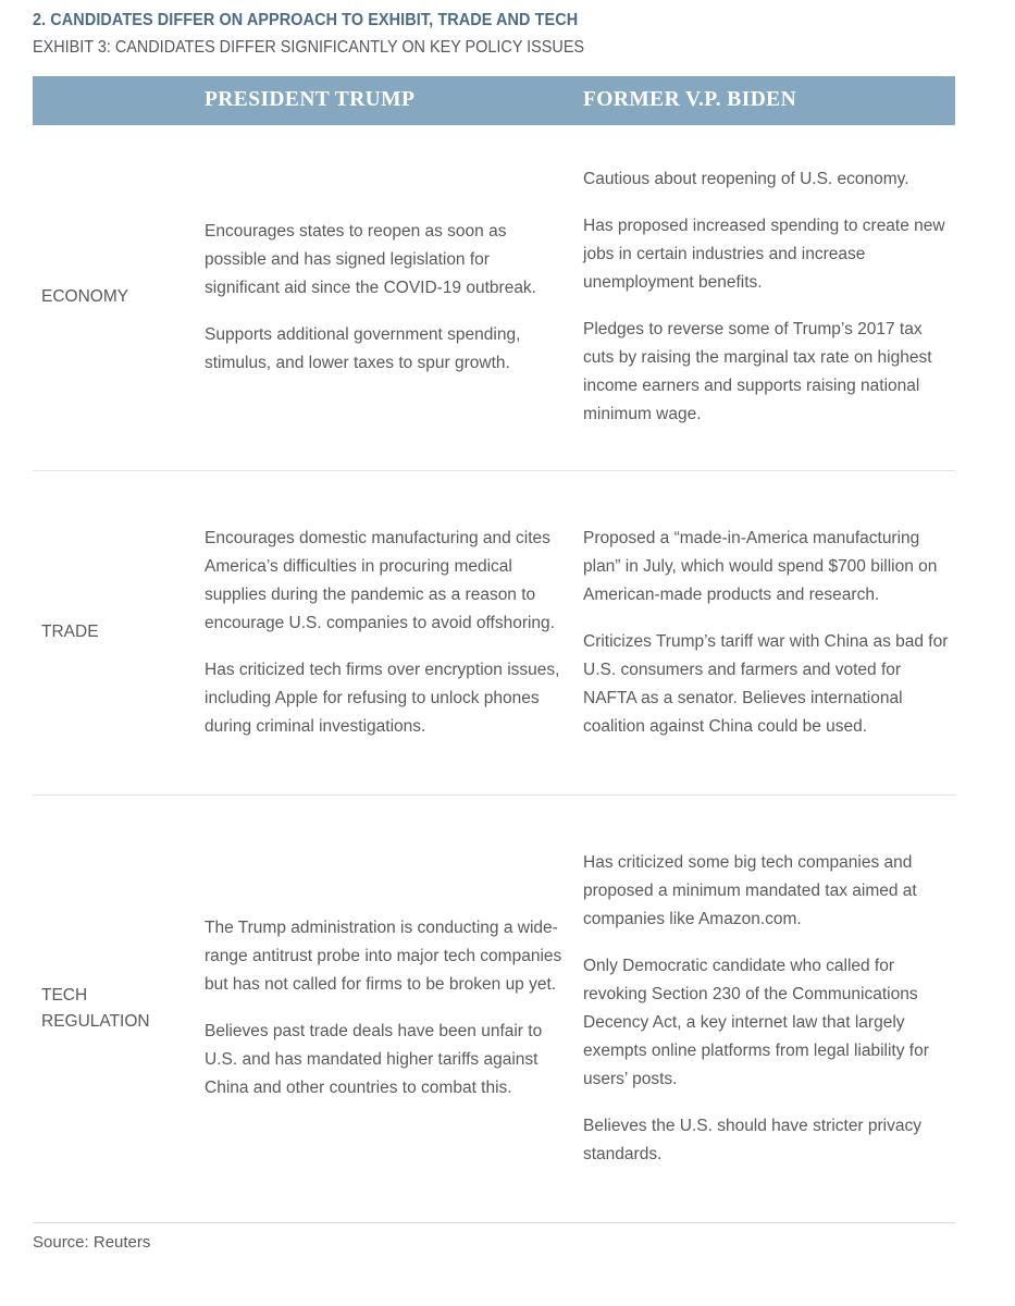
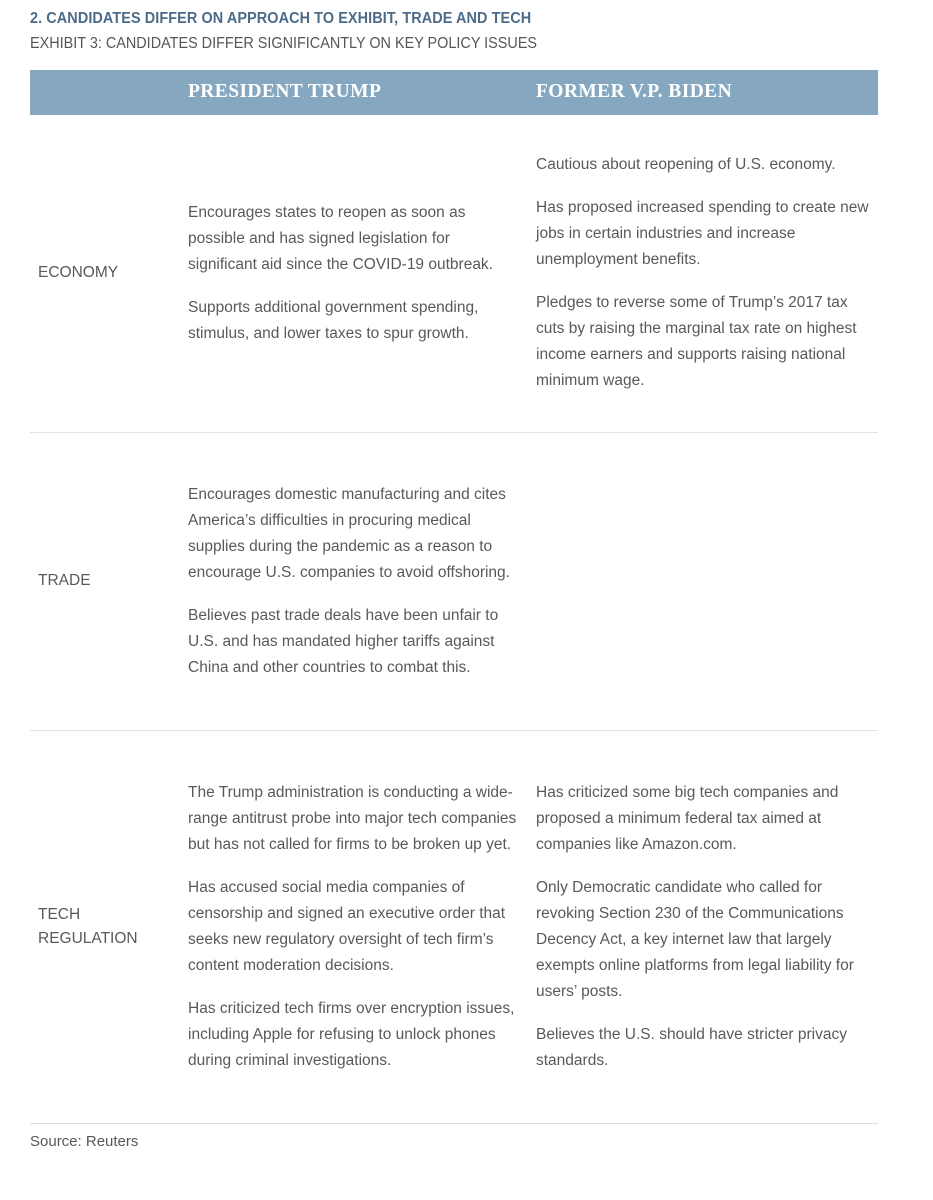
  2. CANDIDATES DIFFER ON APPROACH TO EXHIBIT, TRADE AND TECH
  EXHIBIT 3: CANDIDATES DIFFER SIGNIFICANTLY ON KEY POLICY ISSUES
  PRESIDENT TRUMP
  FORMER V.P. BIDEN
  ECONOMY
  Encourages states to reopen as soon as possible and has signed legislation for significant aid since the COVID-19 outbreak.
  Supports additional government spending, stimulus, and lower taxes to spur growth.
  Cautious about reopening of U.S. economy.
  Has proposed increased spending to create new jobs in certain industries and increase unemployment benefits.
  Pledges to reverse some of Trump’s 2017 tax cuts by raising the marginal tax rate on highest income earners and supports raising national minimum wage.
  TRADE
  Encourages domestic manufacturing and cites America’s difficulties in procuring medical supplies during the pandemic as a reason to encourage U.S. companies to avoid offshoring.
- Has criticized tech firms over encryption issues, including Apple for refusing to unlock phones during criminal investigations.
+ Believes past trade deals have been unfair to U.S. and has mandated higher tariffs against China and other countries to combat this.
- Proposed a “made-in-America manufacturing plan” in July, which would spend $700 billion on American-made products and research.
- Criticizes Trump’s tariff war with China as bad for U.S. consumers and farmers and voted for NAFTA as a senator. Believes international coalition against China could be used.
  TECH REGULATION
  The Trump administration is conducting a wide-range antitrust probe into major tech companies but has not called for firms to be broken up yet.
+ Has accused social media companies of censorship and signed an executive order that seeks new regulatory oversight of tech firm’s content moderation decisions.
- Believes past trade deals have been unfair to U.S. and has mandated higher tariffs against China and other countries to combat this.
+ Has criticized tech firms over encryption issues, including Apple for refusing to unlock phones during criminal investigations.
- Has criticized some big tech companies and proposed a minimum mandated tax aimed at companies like Amazon.com.
+ Has criticized some big tech companies and proposed a minimum federal tax aimed at companies like Amazon.com.
  Only Democratic candidate who called for revoking Section 230 of the Communications Decency Act, a key internet law that largely exempts online platforms from legal liability for users’ posts.
  Believes the U.S. should have stricter privacy standards.
  Source: Reuters
